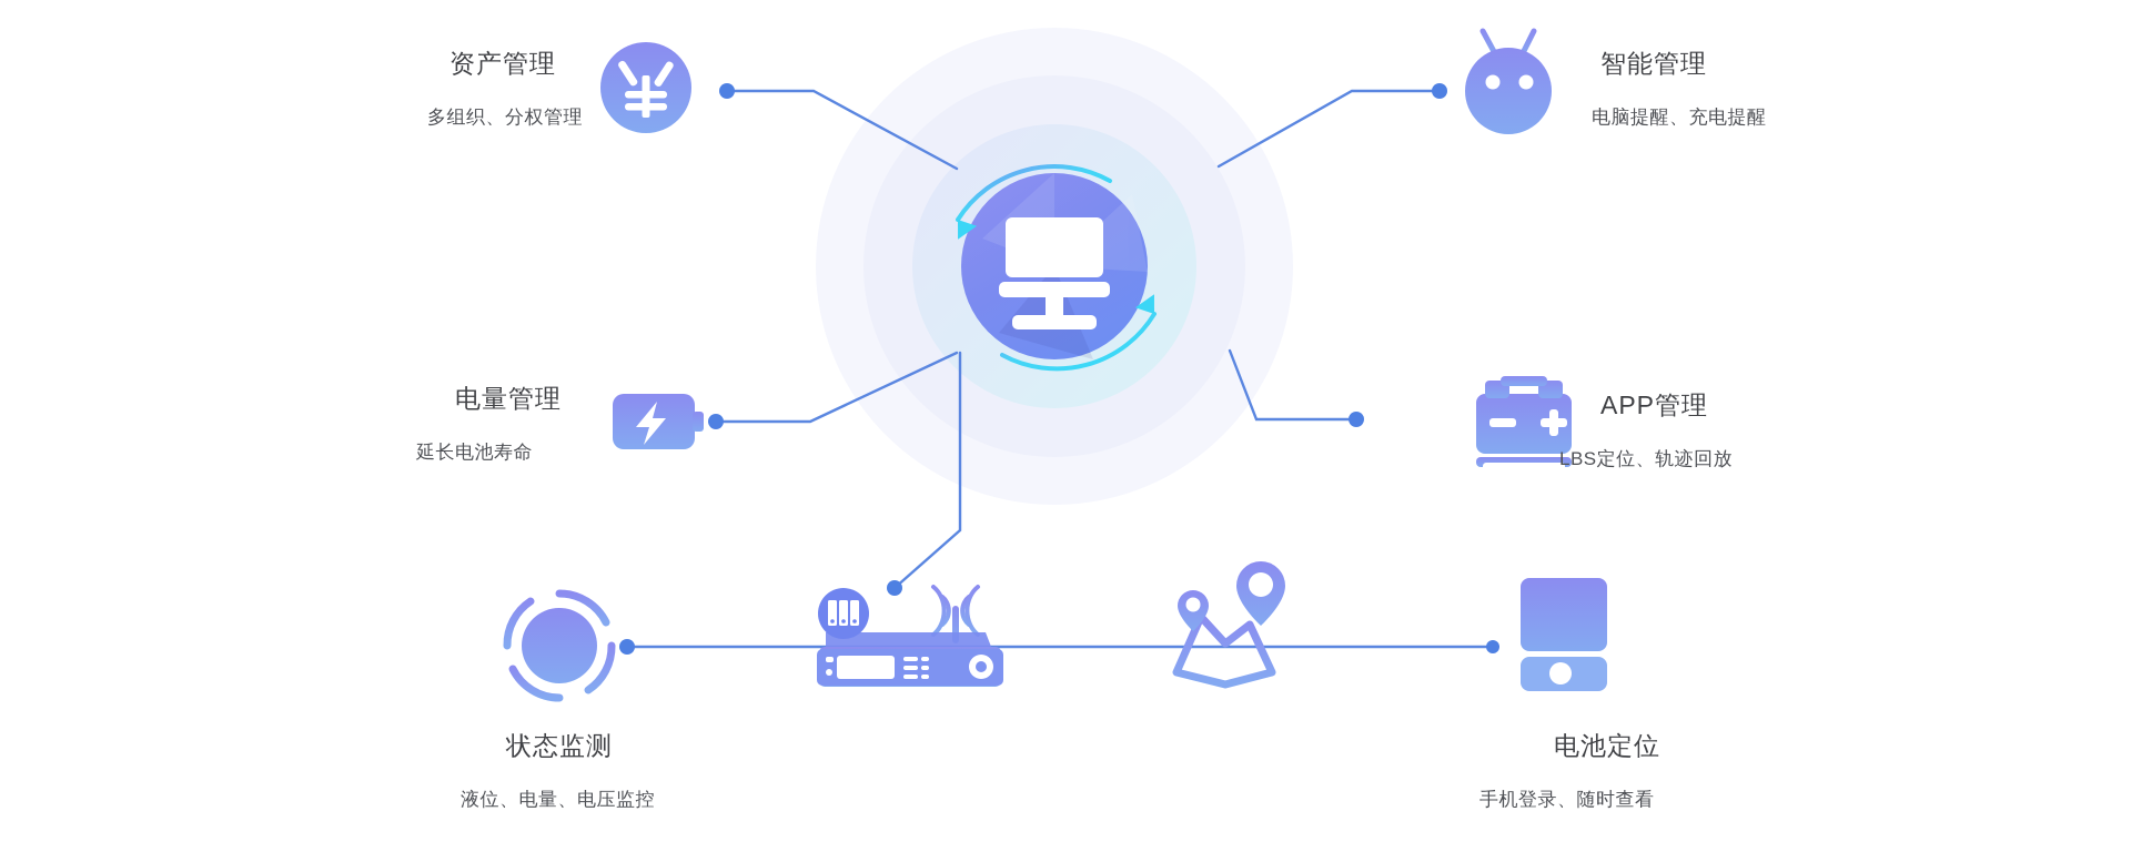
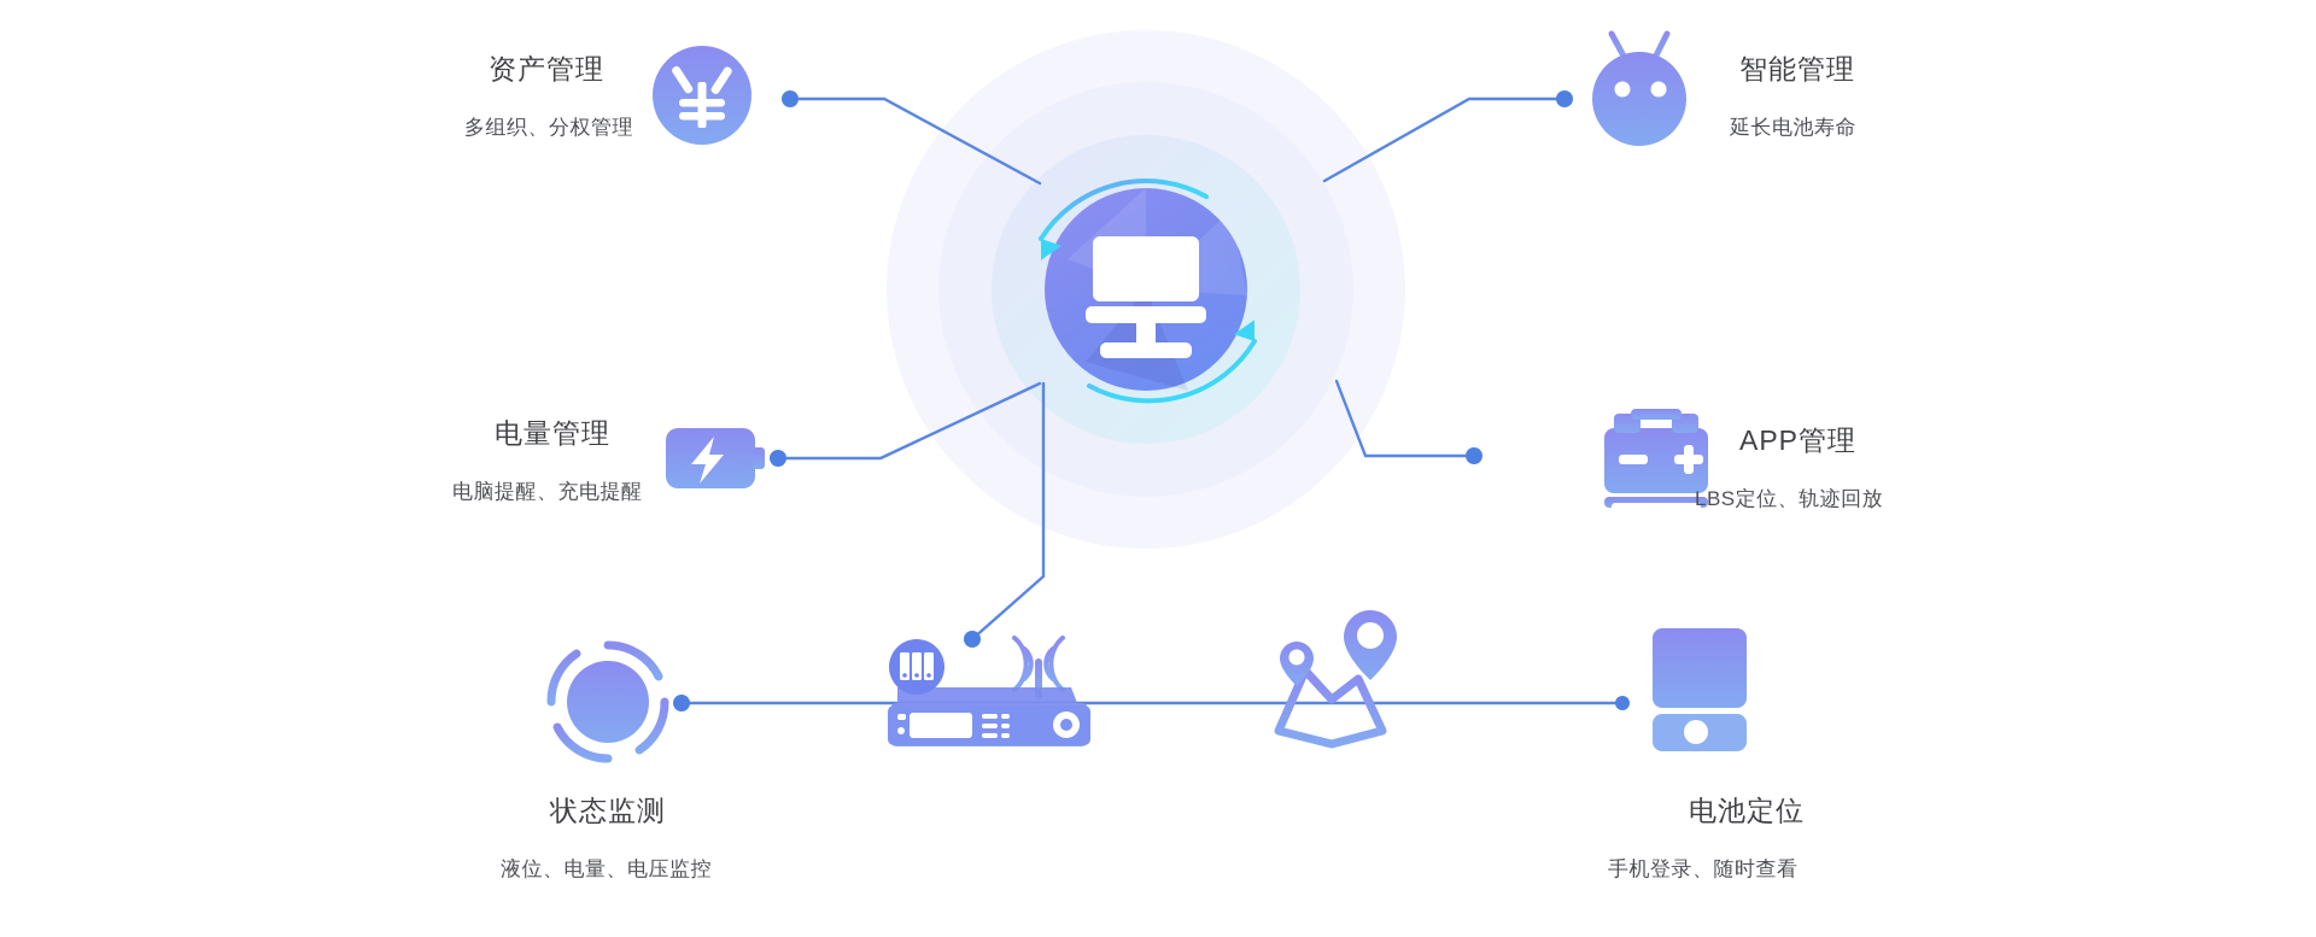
  资产管理
  多组织、分权管理
  智能管理
- 电脑提醒、充电提醒
+ 延长电池寿命
  电量管理
- 延长电池寿命
+ 电脑提醒、充电提醒
  APP管理
  LBS定位、轨迹回放
  状态监测
  液位、电量、电压监控
  电池定位
  手机登录、随时查看
